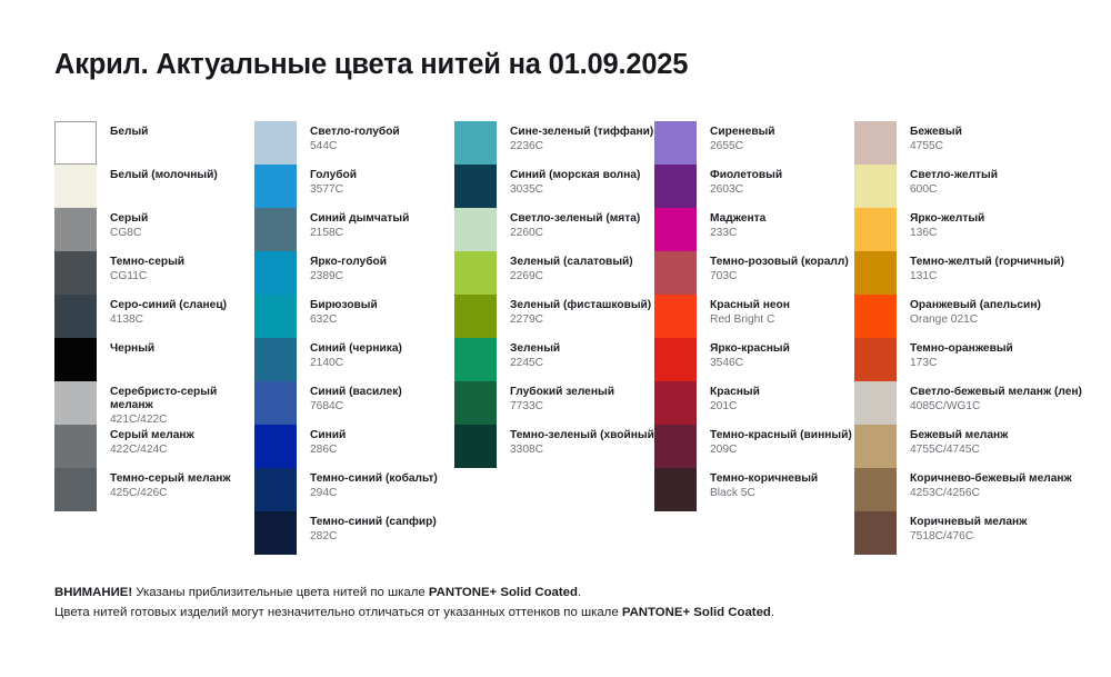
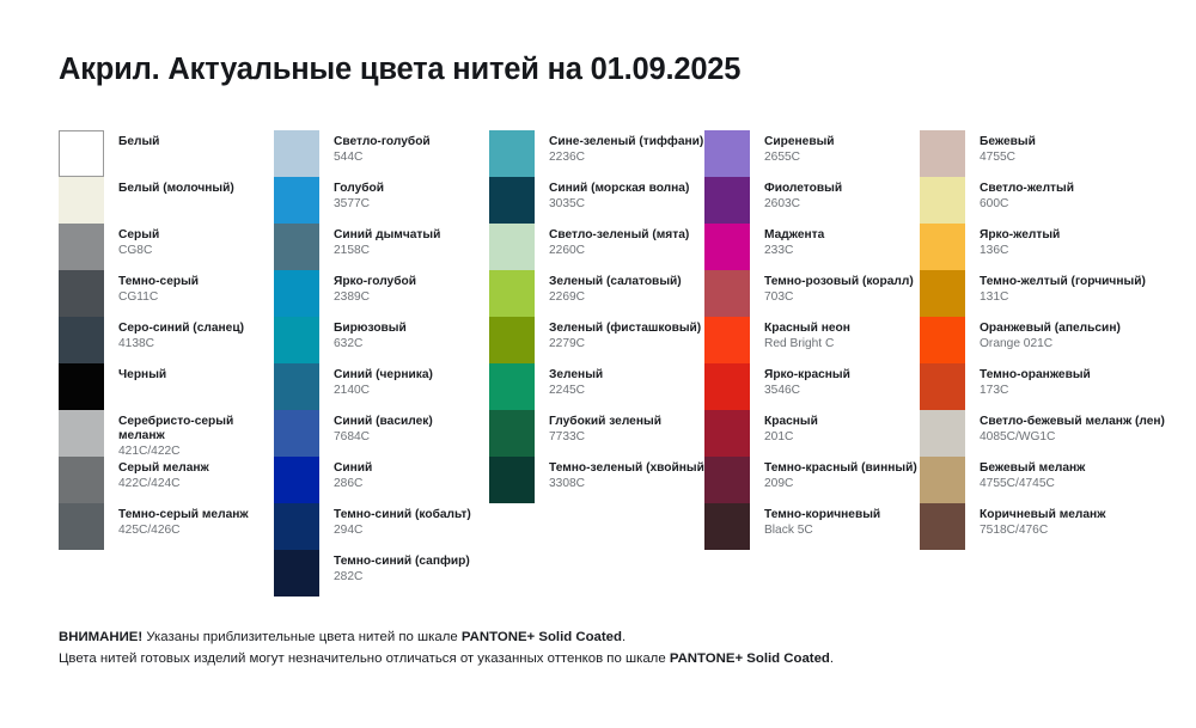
  Акрил. Актуальные цвета нитей на 01.09.2025
  Белый
  Белый (молочный)
  Серый
  CG8C
  Темно-серый
  CG11C
  Серо-синий (сланец)
  4138C
  Черный
  Серебристо-серый меланж
  421C/422C
  Серый меланж
  422C/424C
  Темно-серый меланж
  425C/426C
  Светло-голубой
  544C
  Голубой
  3577C
  Синий дымчатый
  2158C
  Ярко-голубой
  2389C
  Бирюзовый
  632C
  Синий (черника)
  2140C
  Синий (василек)
  7684C
  Синий
  286C
  Темно-синий (кобальт)
  294C
  Темно-синий (сапфир)
  282C
  Сине-зеленый (тиффани)
  2236C
  Синий (морская волна)
  3035C
  Светло-зеленый (мята)
  2260C
  Зеленый (салатовый)
  2269C
  Зеленый (фисташковый)
  2279C
  Зеленый
  2245C
  Глубокий зеленый
  7733C
  Темно-зеленый (хвойный
  3308C
  Сиреневый
  2655C
  Фиолетовый
  2603C
  Маджента
  233C
  Темно-розовый (коралл)
  703C
  Красный неон
  Red Bright C
  Ярко-красный
  3546C
  Красный
  201C
  Темно-красный (винный)
  209C
  Темно-коричневый
  Black 5C
  Бежевый
  4755C
  Светло-желтый
  600C
  Ярко-желтый
  136C
  Темно-желтый (горчичный)
  131C
  Оранжевый (апельсин)
  Orange 021C
  Темно-оранжевый
  173C
  Светло-бежевый меланж (лен)
  4085C/WG1C
  Бежевый меланж
  4755C/4745C
- Коричнево-бежевый меланж
- 4253C/4256C
  Коричневый меланж
  7518C/476C
  ВНИМАНИЕ! Указаны приблизительные цвета нитей по шкале PANTONE+ Solid Coated.
  Цвета нитей готовых изделий могут незначительно отличаться от указанных оттенков по шкале PANTONE+ Solid Coated.
